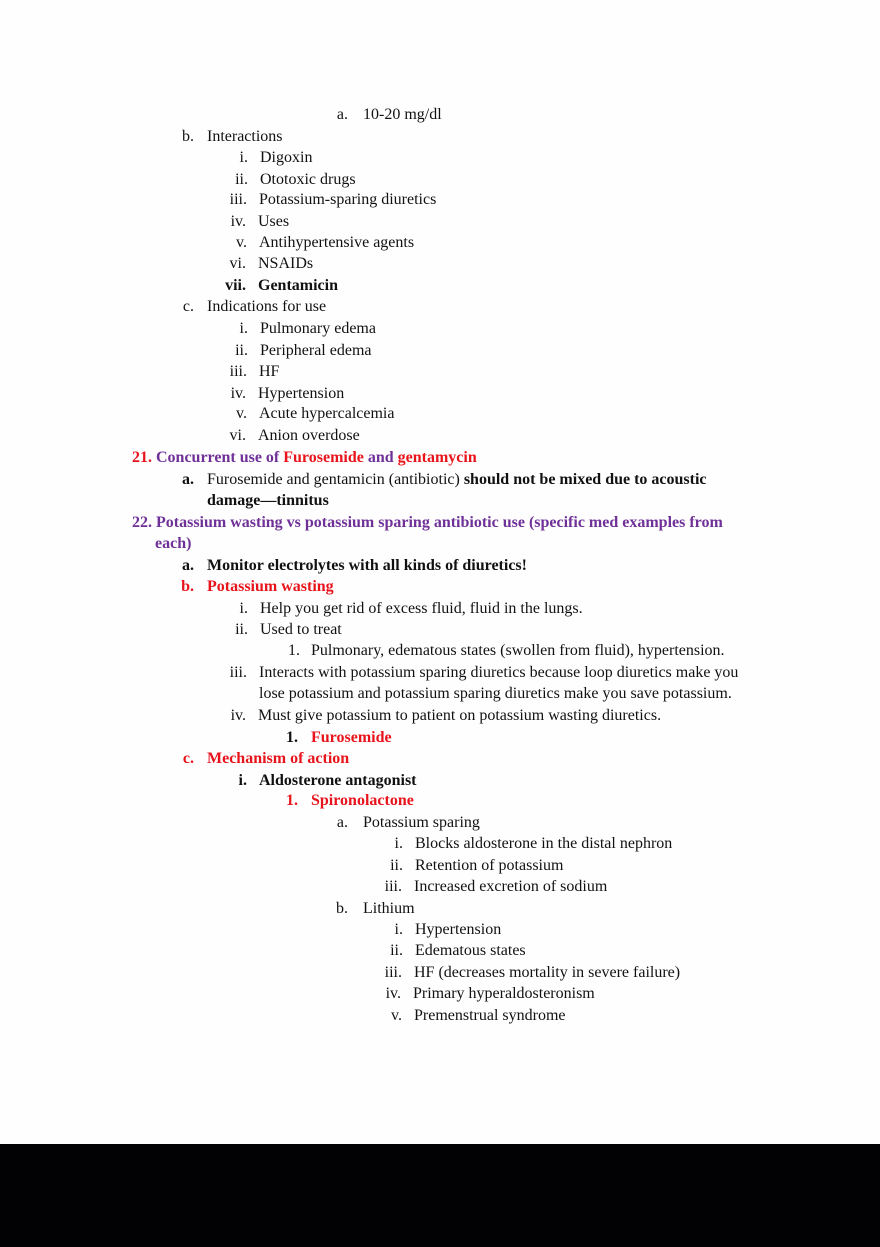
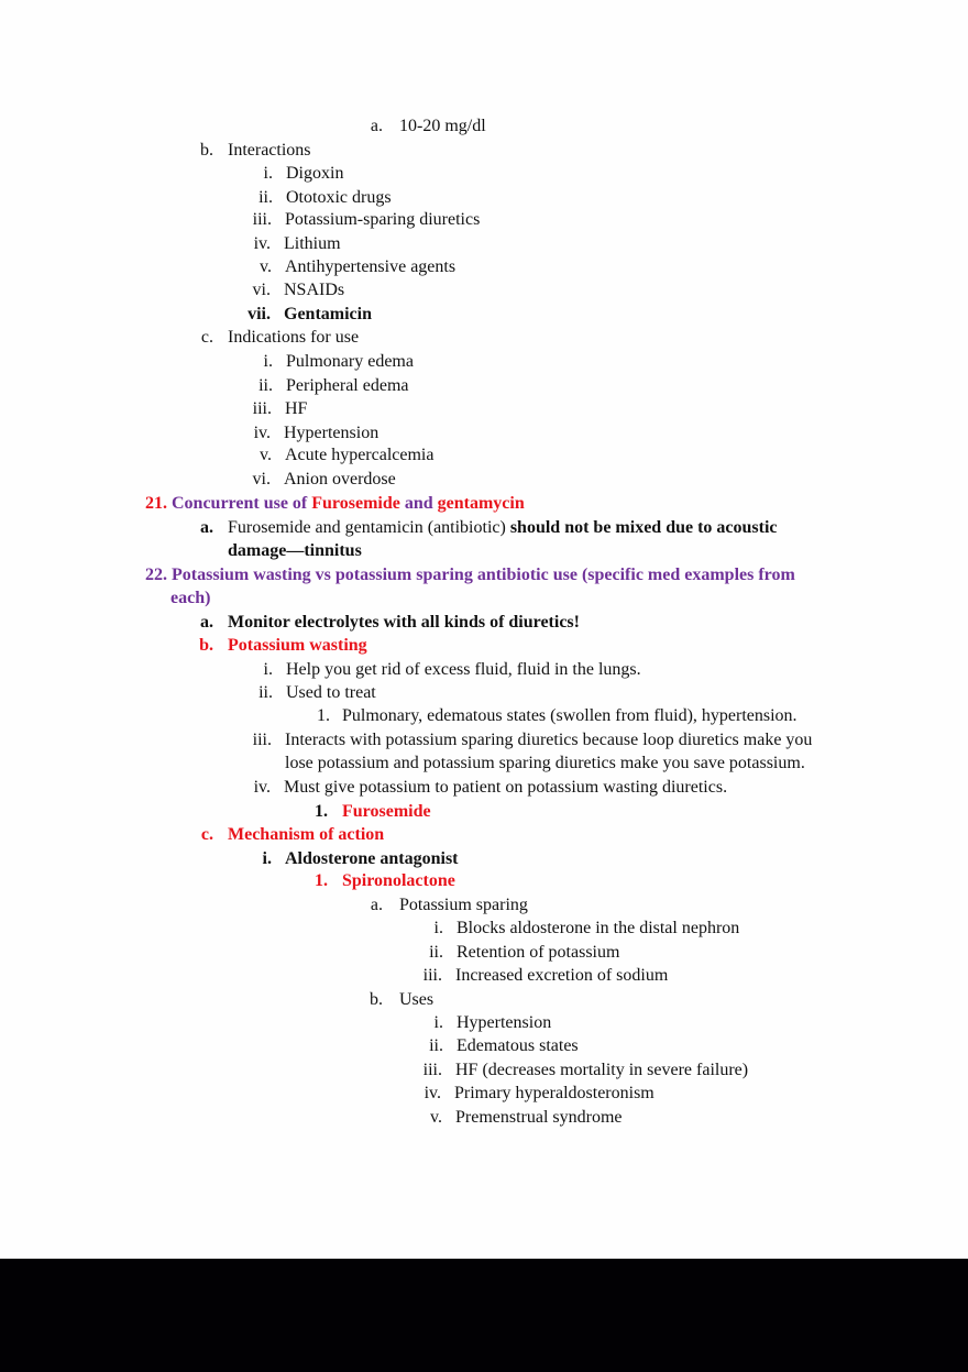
  a.
  10-20 mg/dl
  b.
  Interactions
  i.
  Digoxin
  ii.
  Ototoxic drugs
  iii.
  Potassium-sparing diuretics
  iv.
- Uses
+ Lithium
  v.
  Antihypertensive agents
  vi.
  NSAIDs
  vii.
  Gentamicin
  c.
  Indications for use
  i.
  Pulmonary edema
  ii.
  Peripheral edema
  iii.
  HF
  iv.
  Hypertension
  v.
  Acute hypercalcemia
  vi.
  Anion overdose
  21.
  Concurrent use of Furosemide and gentamycin
  a.
  Furosemide and gentamicin (antibiotic) should not be mixed due to acoustic
  damage—tinnitus
  22.
  Potassium wasting vs potassium sparing antibiotic use (specific med examples from
  each)
  a.
  Monitor electrolytes with all kinds of diuretics!
  b.
  Potassium wasting
  i.
  Help you get rid of excess fluid, fluid in the lungs.
  ii.
  Used to treat
  1.
  Pulmonary, edematous states (swollen from fluid), hypertension.
  iii.
  Interacts with potassium sparing diuretics because loop diuretics make you
  lose potassium and potassium sparing diuretics make you save potassium.
  iv.
  Must give potassium to patient on potassium wasting diuretics.
  1.
  Furosemide
  c.
  Mechanism of action
  i.
  Aldosterone antagonist
  1.
  Spironolactone
  a.
  Potassium sparing
  i.
  Blocks aldosterone in the distal nephron
  ii.
  Retention of potassium
  iii.
  Increased excretion of sodium
  b.
- Lithium
+ Uses
  i.
  Hypertension
  ii.
  Edematous states
  iii.
  HF (decreases mortality in severe failure)
  iv.
  Primary hyperaldosteronism
  v.
  Premenstrual syndrome
